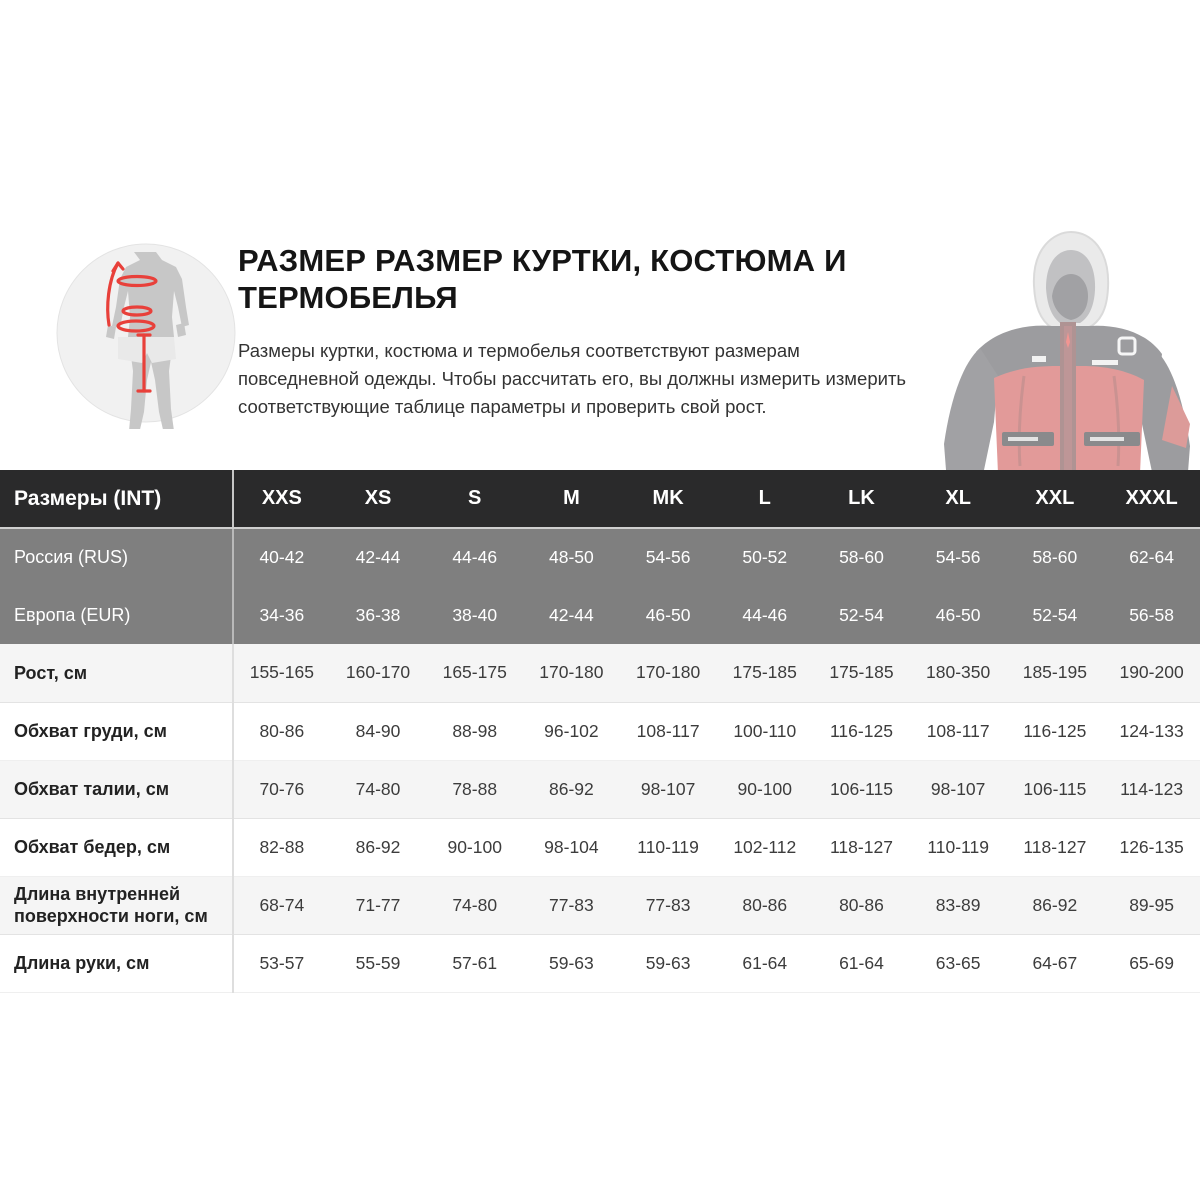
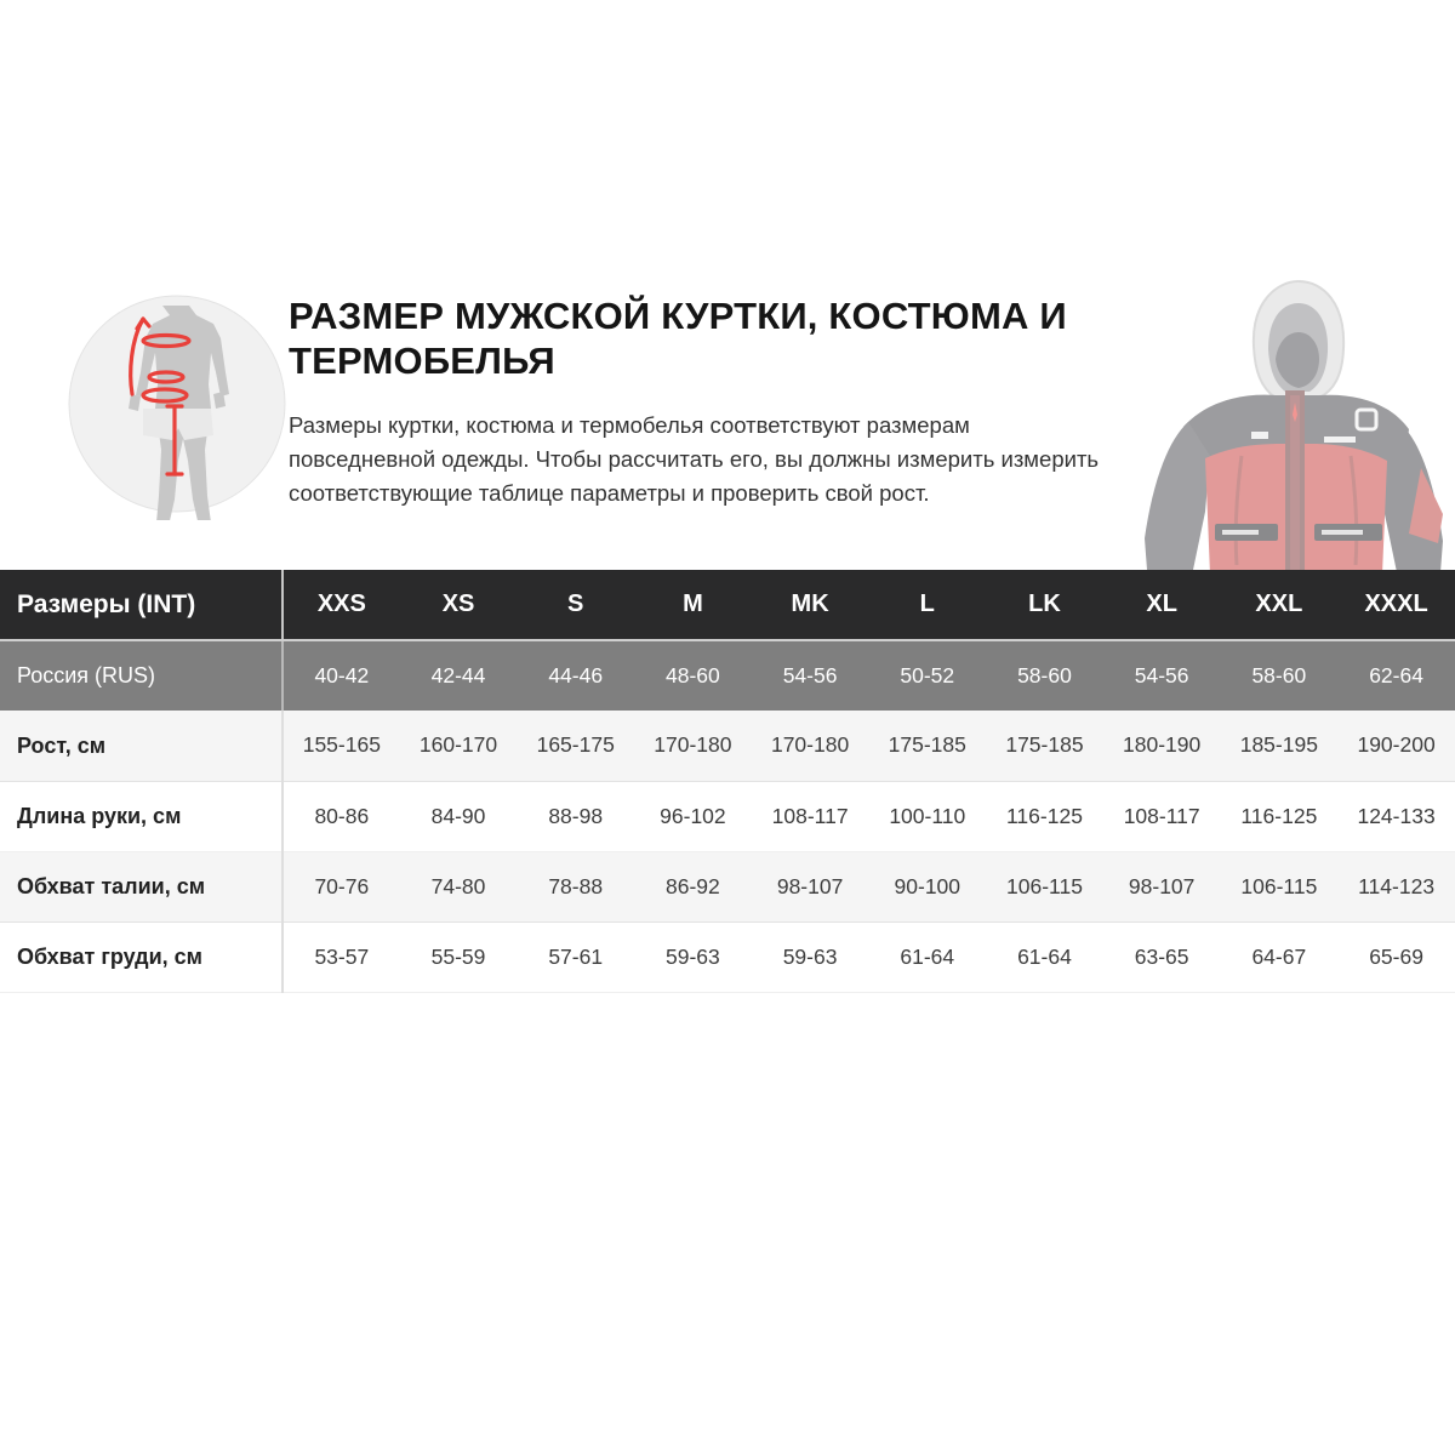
- РАЗМЕР РАЗМЕР КУРТКИ, КОСТЮМА И ТЕРМОБЕЛЬЯ
+ РАЗМЕР МУЖСКОЙ КУРТКИ, КОСТЮМА И ТЕРМОБЕЛЬЯ
  Размеры куртки, костюма и термобелья соответствуют размерам повседневной одежды. Чтобы рассчитать его, вы должны измерить измерить соответствующие таблице параметры и проверить свой рост.
  Размеры (INT)	XXS	XS	S	M	MK	L	LK	XL	XXL	XXXL
- Россия (RUS)	40-42	42-44	44-46	48-50	54-56	50-52	58-60	54-56	58-60	62-64
+ Россия (RUS)	40-42	42-44	44-46	48-60	54-56	50-52	58-60	54-56	58-60	62-64
- Европа (EUR)	34-36	36-38	38-40	42-44	46-50	44-46	52-54	46-50	52-54	56-58
- Рост, см	155-165	160-170	165-175	170-180	170-180	175-185	175-185	180-350	185-195	190-200
+ Рост, см	155-165	160-170	165-175	170-180	170-180	175-185	175-185	180-190	185-195	190-200
- Обхват груди, см	80-86	84-90	88-98	96-102	108-117	100-110	116-125	108-117	116-125	124-133
+ Длина руки, см	80-86	84-90	88-98	96-102	108-117	100-110	116-125	108-117	116-125	124-133
  Обхват талии, см	70-76	74-80	78-88	86-92	98-107	90-100	106-115	98-107	106-115	114-123
- Обхват бедер, см	82-88	86-92	90-100	98-104	110-119	102-112	118-127	110-119	118-127	126-135
- Длина внутренней поверхности ноги, см	68-74	71-77	74-80	77-83	77-83	80-86	80-86	83-89	86-92	89-95
- Длина руки, см	53-57	55-59	57-61	59-63	59-63	61-64	61-64	63-65	64-67	65-69
+ Обхват груди, см	53-57	55-59	57-61	59-63	59-63	61-64	61-64	63-65	64-67	65-69
